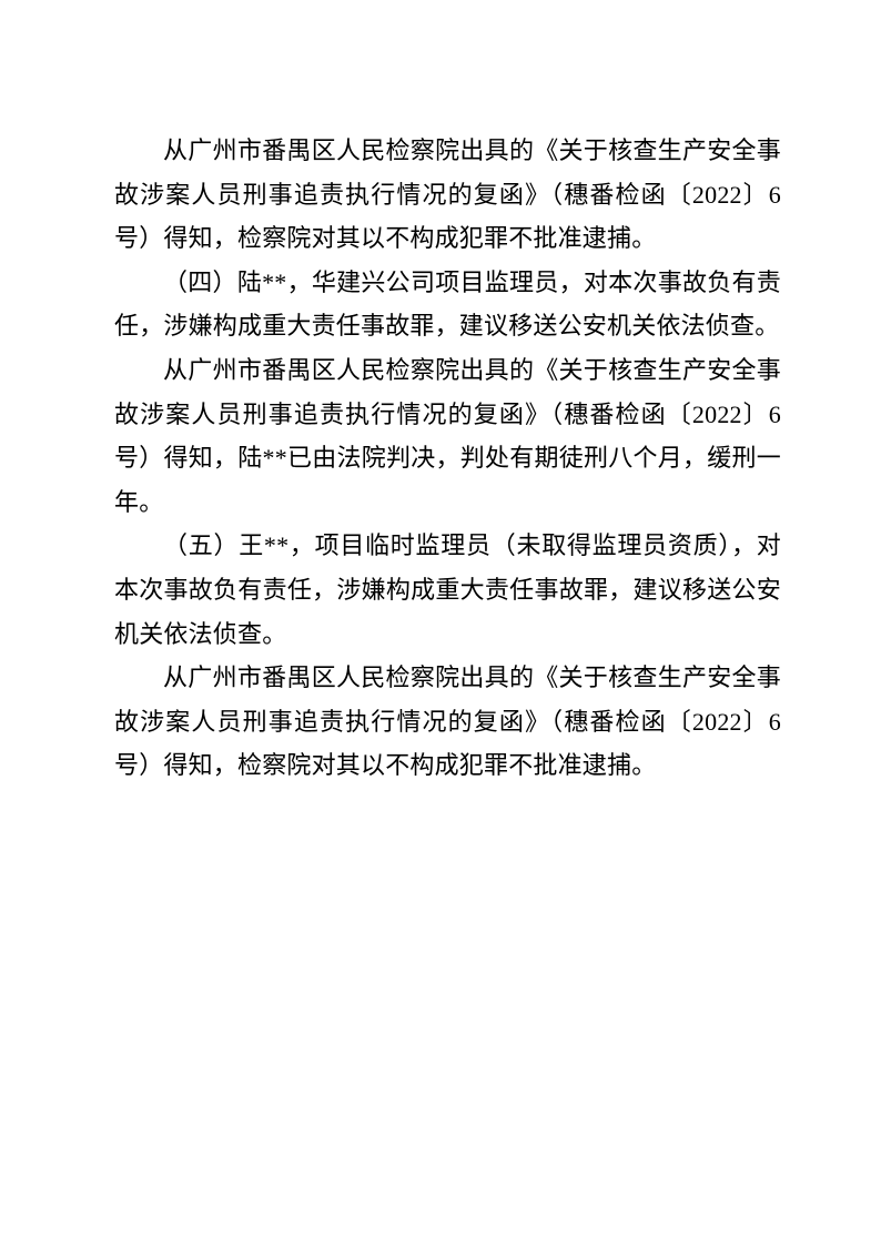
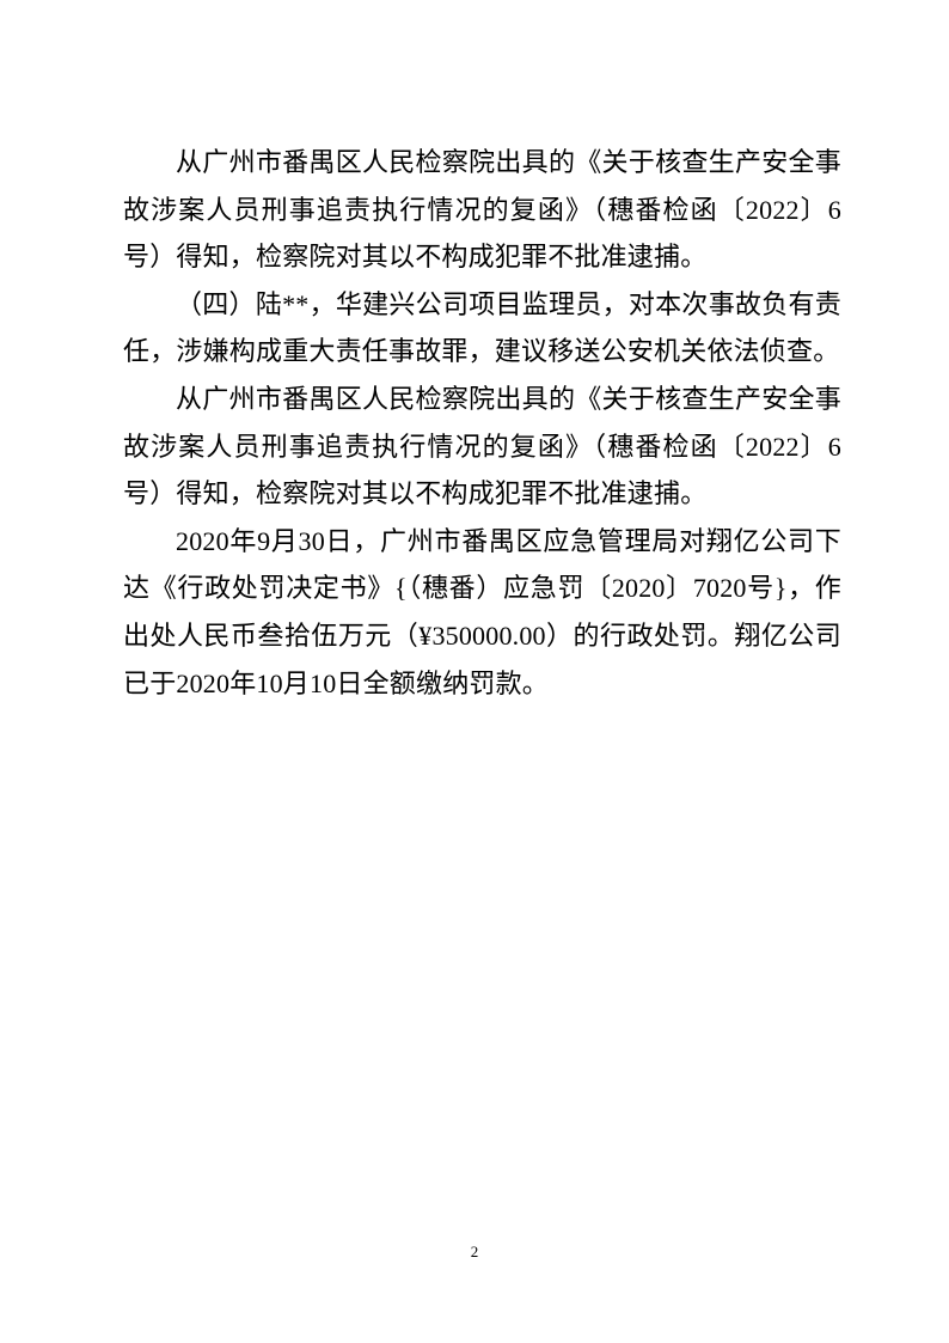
  从广州市番禺区人民检察院出具的《关于核查生产安全事故涉案人员刑事追责执行情况的复函》（穗番检函〔2022〕6号）得知，检察院对其以不构成犯罪不批准逮捕。
  （四）陆**，华建兴公司项目监理员，对本次事故负有责任，涉嫌构成重大责任事故罪，建议移送公安机关依法侦查。
- 从广州市番禺区人民检察院出具的《关于核查生产安全事故涉案人员刑事追责执行情况的复函》（穗番检函〔2022〕6号）得知，陆**已由法院判决，判处有期徒刑八个月，缓刑一年。
- （五）王**，项目临时监理员（未取得监理员资质），对本次事故负有责任，涉嫌构成重大责任事故罪，建议移送公安机关依法侦查。
  从广州市番禺区人民检察院出具的《关于核查生产安全事故涉案人员刑事追责执行情况的复函》（穗番检函〔2022〕6号）得知，检察院对其以不构成犯罪不批准逮捕。
+ 2020年9月30日，广州市番禺区应急管理局对翔亿公司下达《行政处罚决定书》{（穗番）应急罚〔2020〕7020号}，作出处人民币叁拾伍万元（¥350000.00）的行政处罚。翔亿公司已于2020年10月10日全额缴纳罚款。
+ 2
